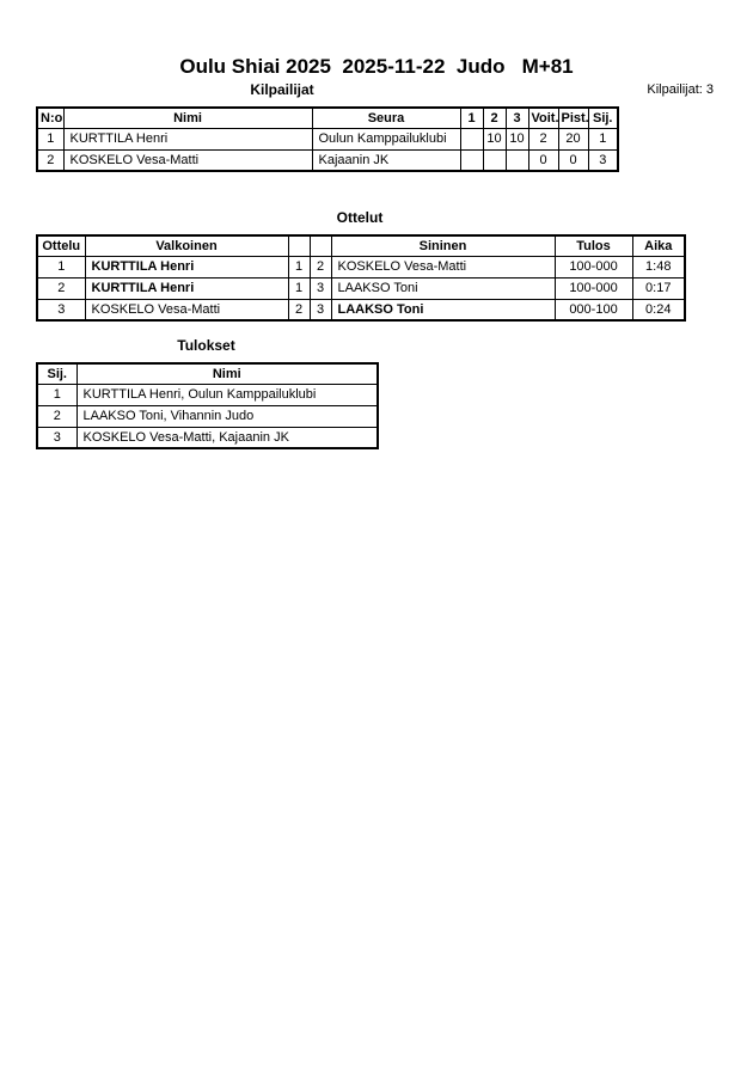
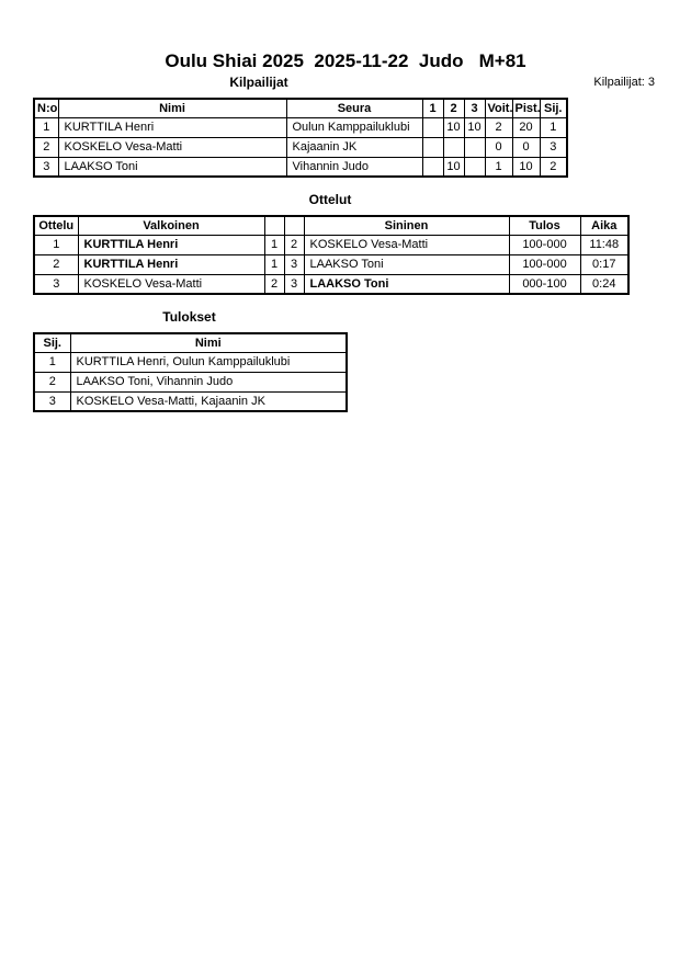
  Oulu Shiai 2025 2025-11-22 Judo M+81
  Kilpailijat
  Kilpailijat: 3
  N:o	Nimi	Seura	1	2	3	Voit.	Pist.	Sij.
  1	KURTTILA Henri	Oulun Kamppailuklubi		10	10	2	20	1
  2	KOSKELO Vesa-Matti	Kajaanin JK				0	0	3
+ 3	LAAKSO Toni	Vihannin Judo		10		1	10	2
  Ottelut
  Ottelu	Valkoinen			Sininen	Tulos	Aika
- 1	KURTTILA Henri	1	2	KOSKELO Vesa-Matti	100-000	1:48
+ 1	KURTTILA Henri	1	2	KOSKELO Vesa-Matti	100-000	11:48
  2	KURTTILA Henri	1	3	LAAKSO Toni	100-000	0:17
  3	KOSKELO Vesa-Matti	2	3	LAAKSO Toni	000-100	0:24
  Tulokset
  Sij.	Nimi
  1	KURTTILA Henri, Oulun Kamppailuklubi
  2	LAAKSO Toni, Vihannin Judo
  3	KOSKELO Vesa-Matti, Kajaanin JK
